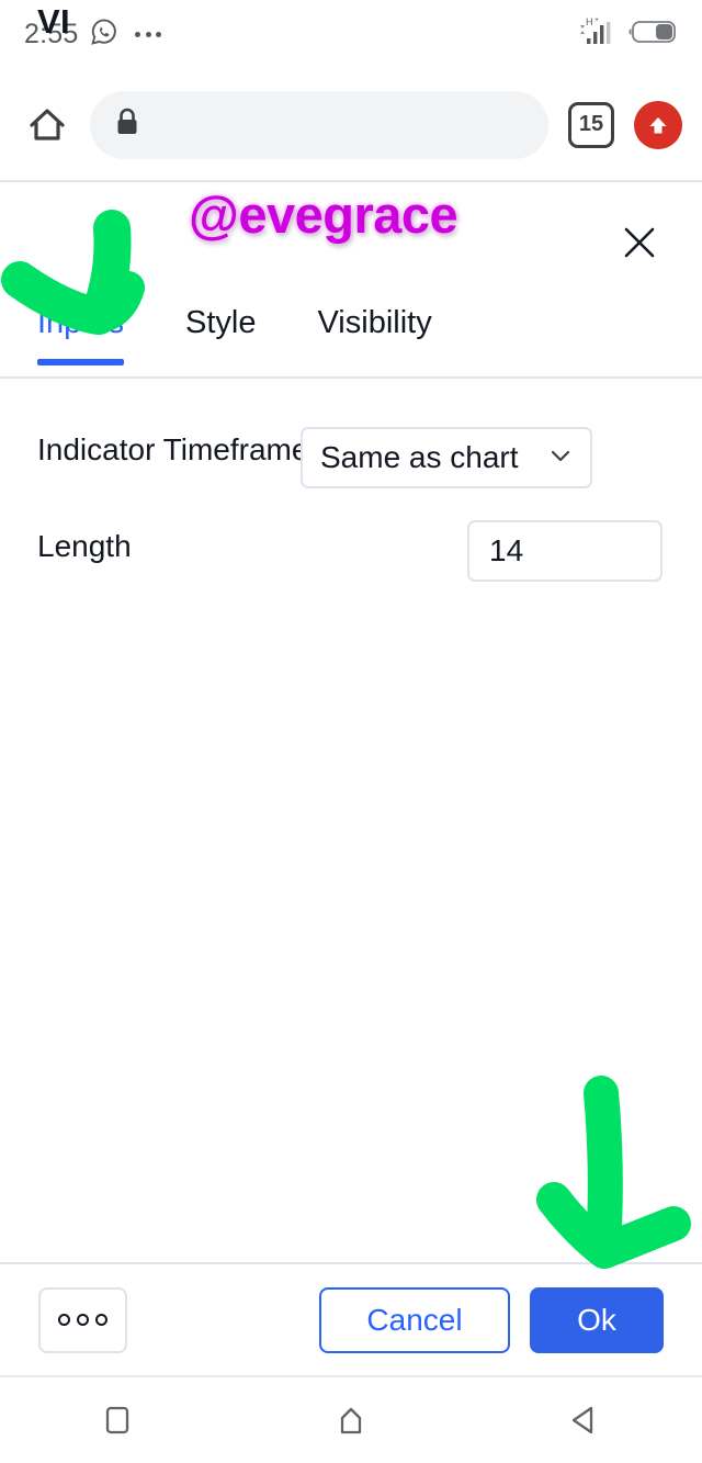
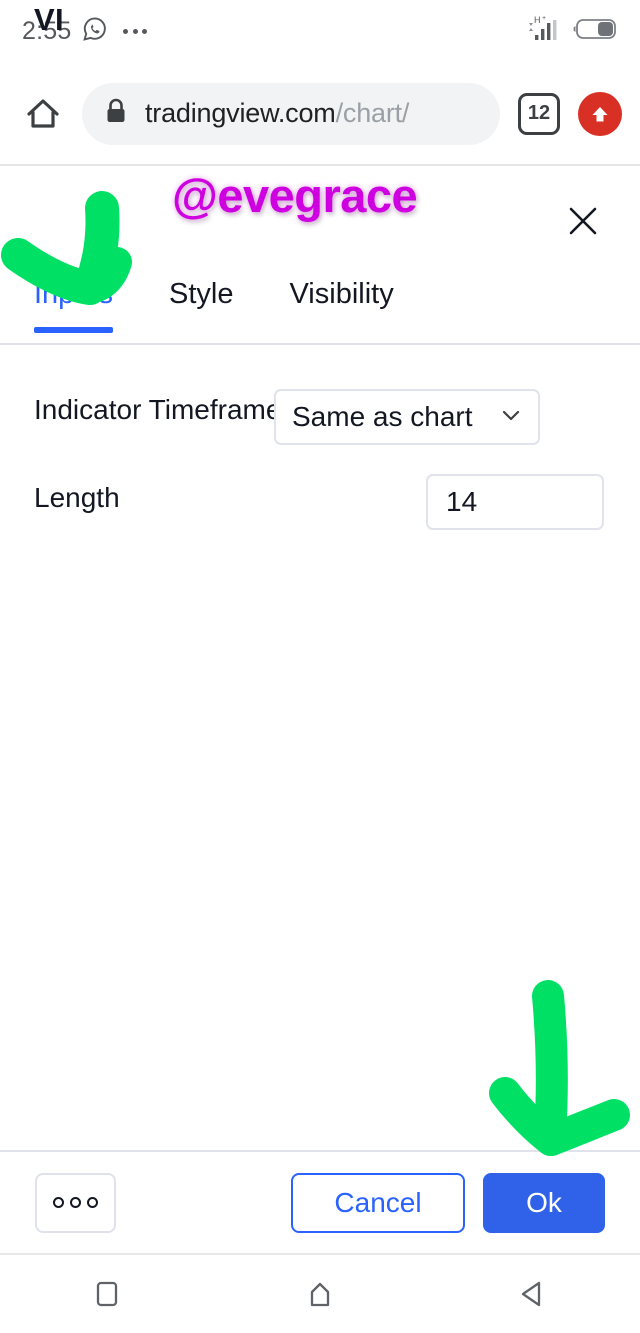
  2:55
  H
+ tradingview.com/chart/
- 15
+ 12
  VI
  Style
  Visibility
  Indicator Timefram
  Same as chart
  Length
  14
  Cancel
  Ok
  @evegrace
